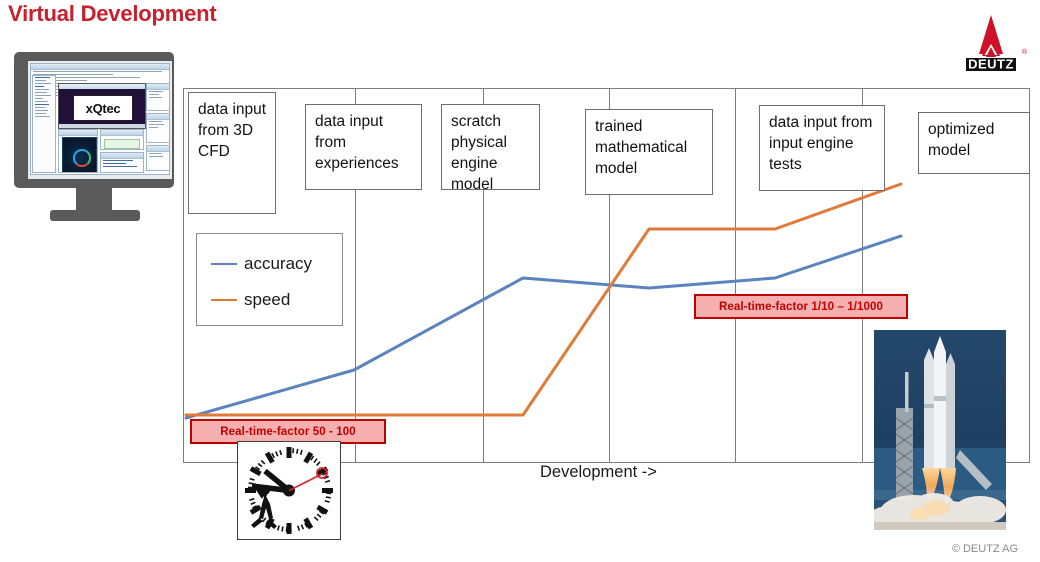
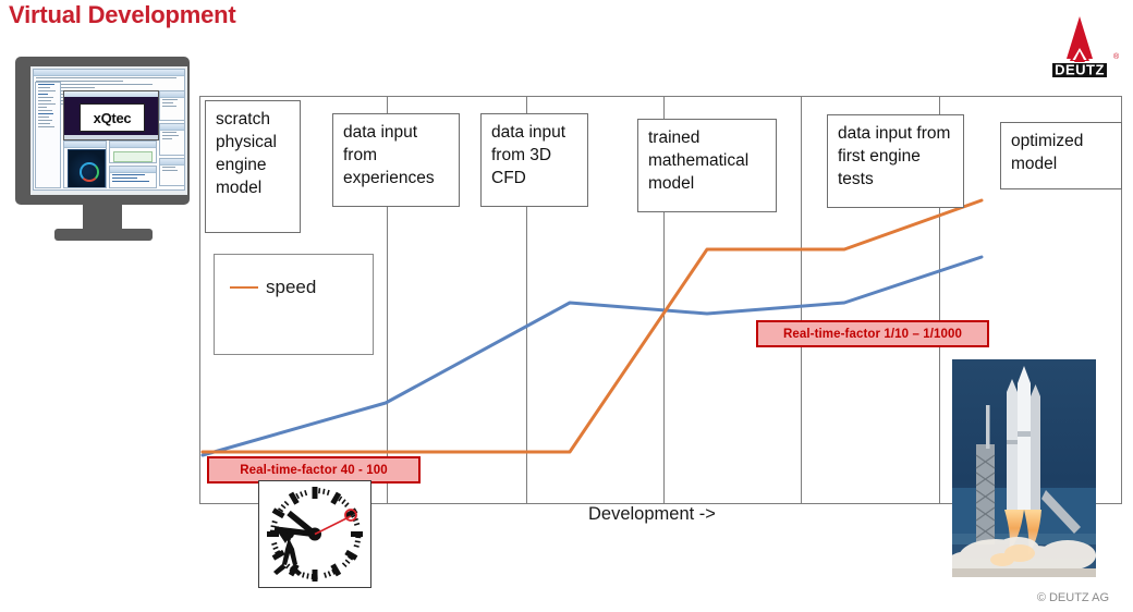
  Virtual Development
  DEUTZ
  xQtec
- data input from 3D CFD
+ scratch physical engine model
  data input from experiences
- scratch physical engine model
+ data input from 3D CFD
  trained mathematical model
- data input from input engine tests
+ data input from first engine tests
  optimized model
- accuracy
  speed
- Real-time-factor 50 - 100
+ Real-time-factor 40 - 100
  Real-time-factor 1/10 – 1/1000
  Development ->
  © DEUTZ AG
